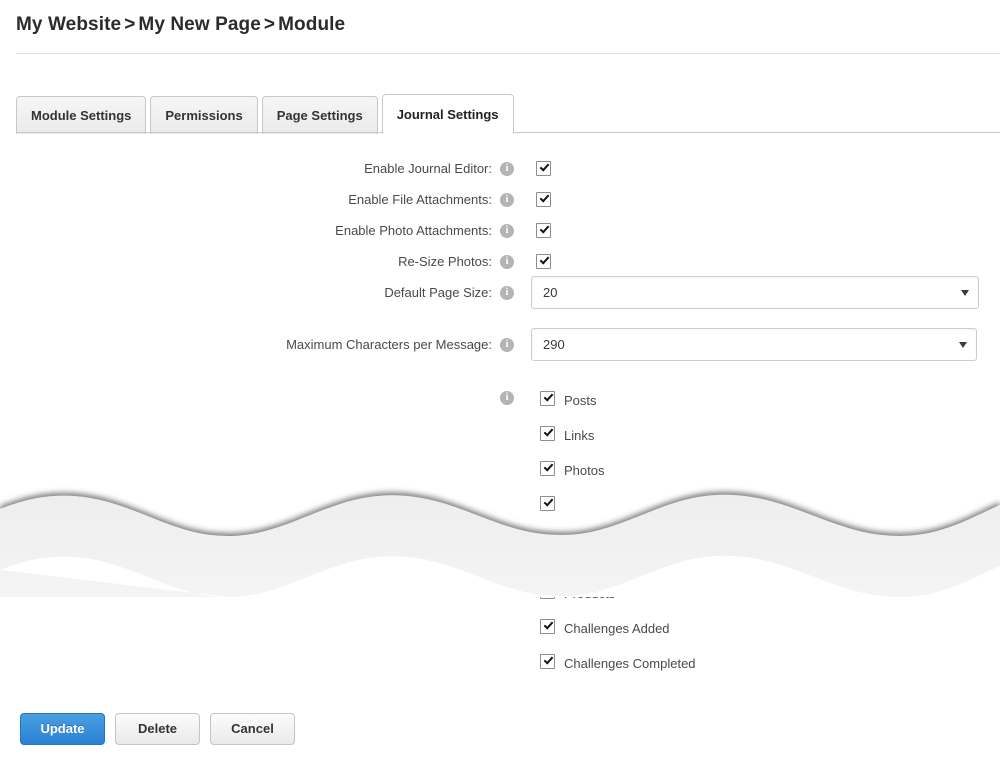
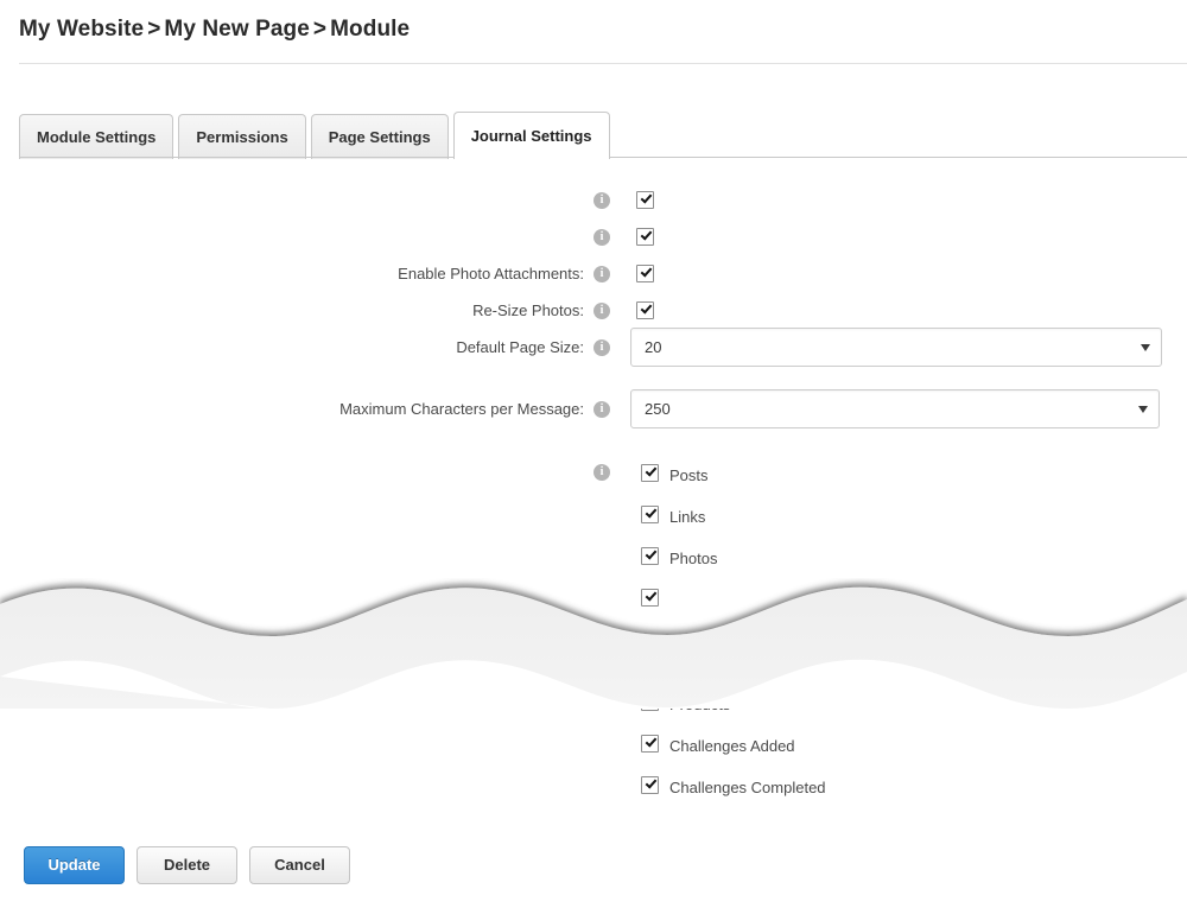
  My Website > My New Page > Module
  Module Settings Permissions Page Settings Journal Settings
- Enable Journal Editor:
  i
- Enable File Attachments:
  i
  Enable Photo Attachments:
  i
  Re-Size Photos:
  i
  Default Page Size:
  i
  20
  Maximum Characters per Message:
  i
- 290
+ 250
  i
  Posts
  Links
  Photos
  Challenges Added
  Challenges Completed
  Update Delete Cancel
